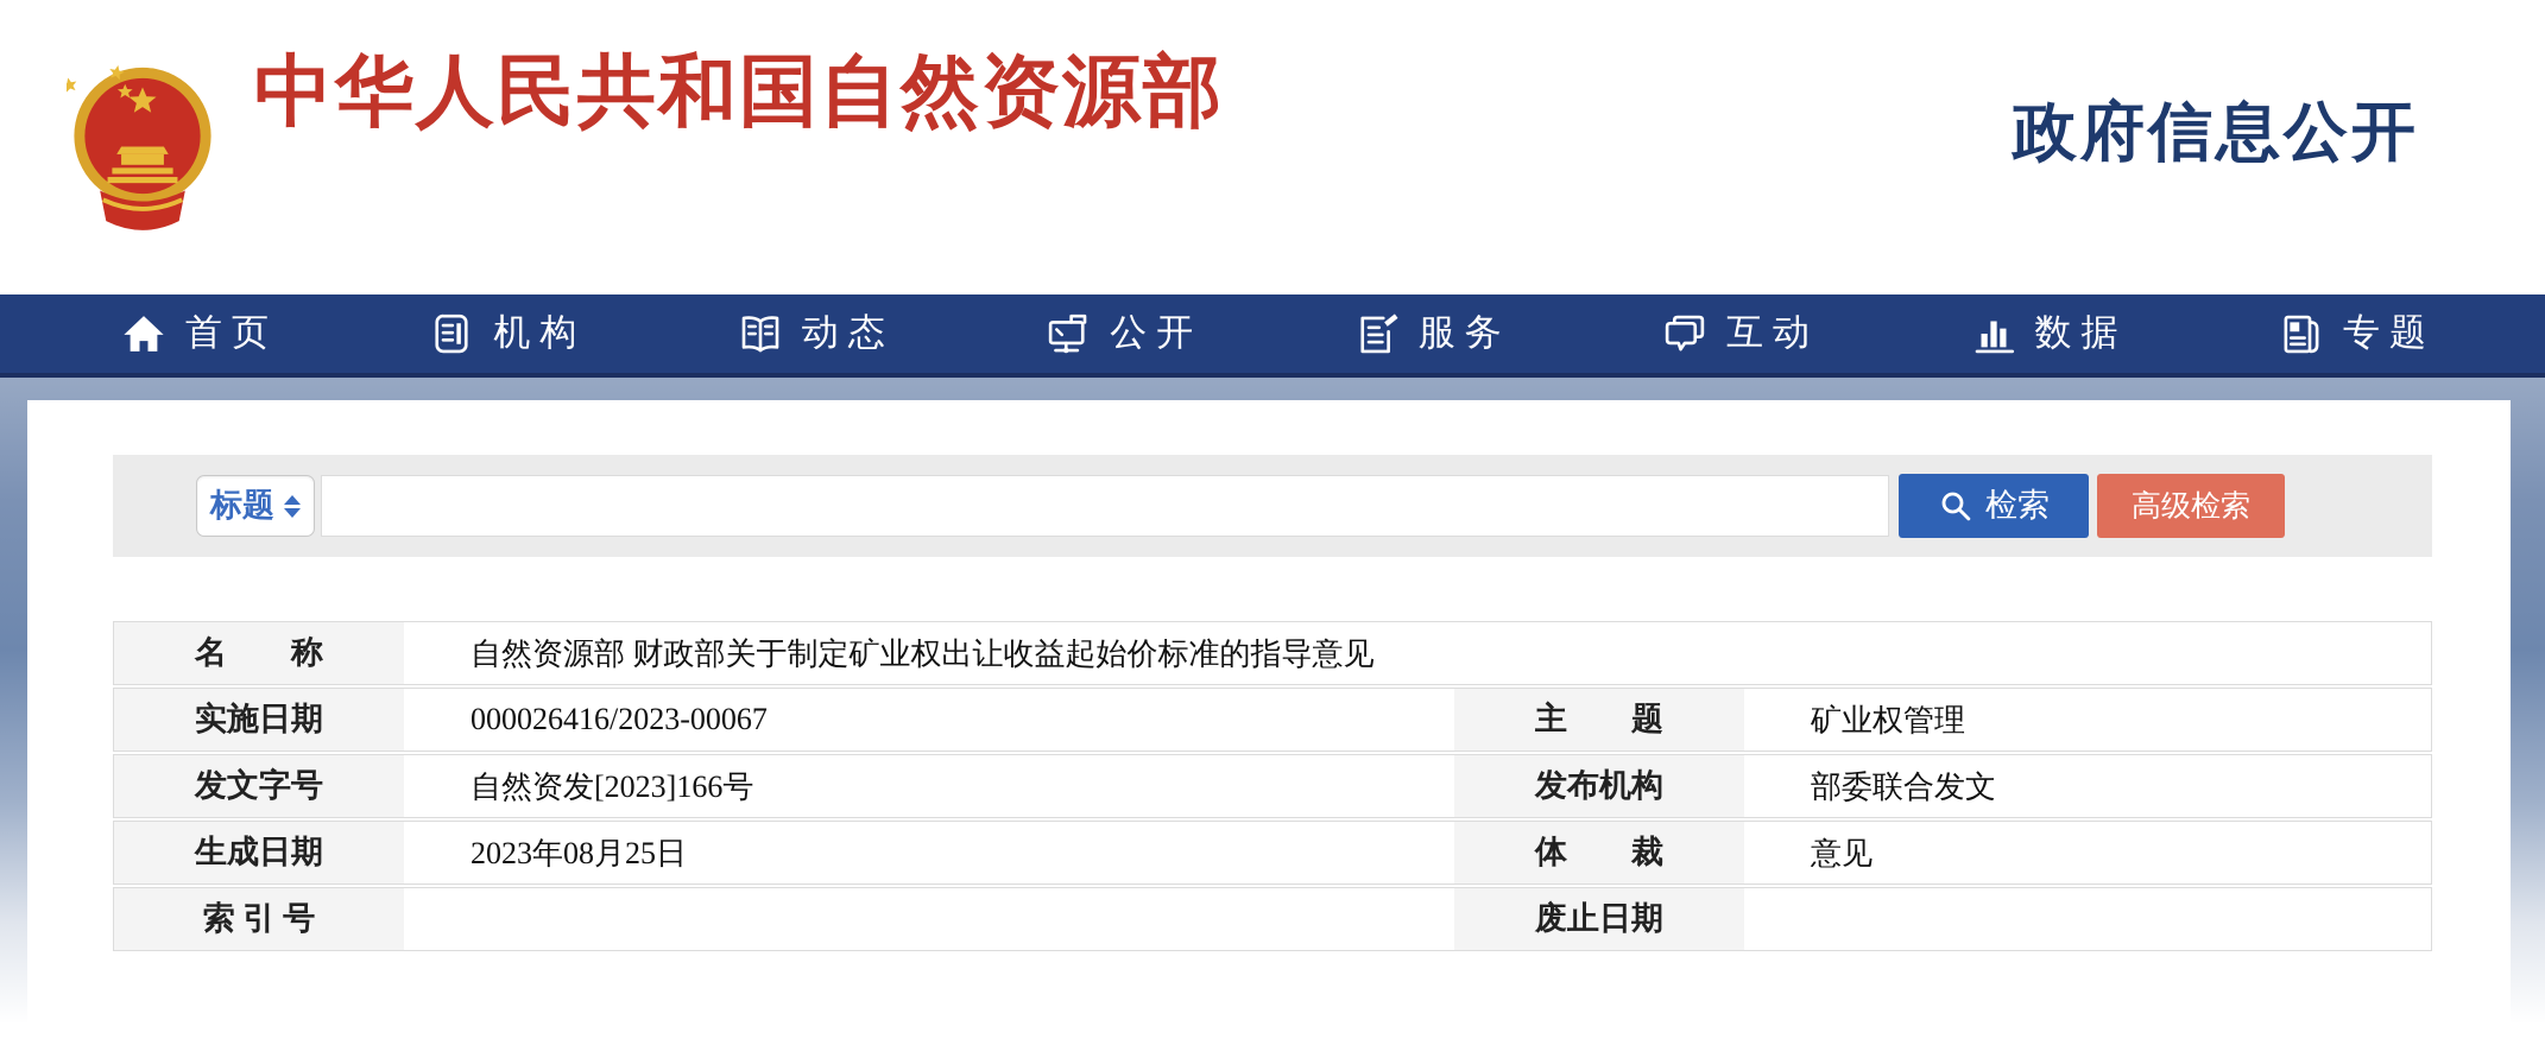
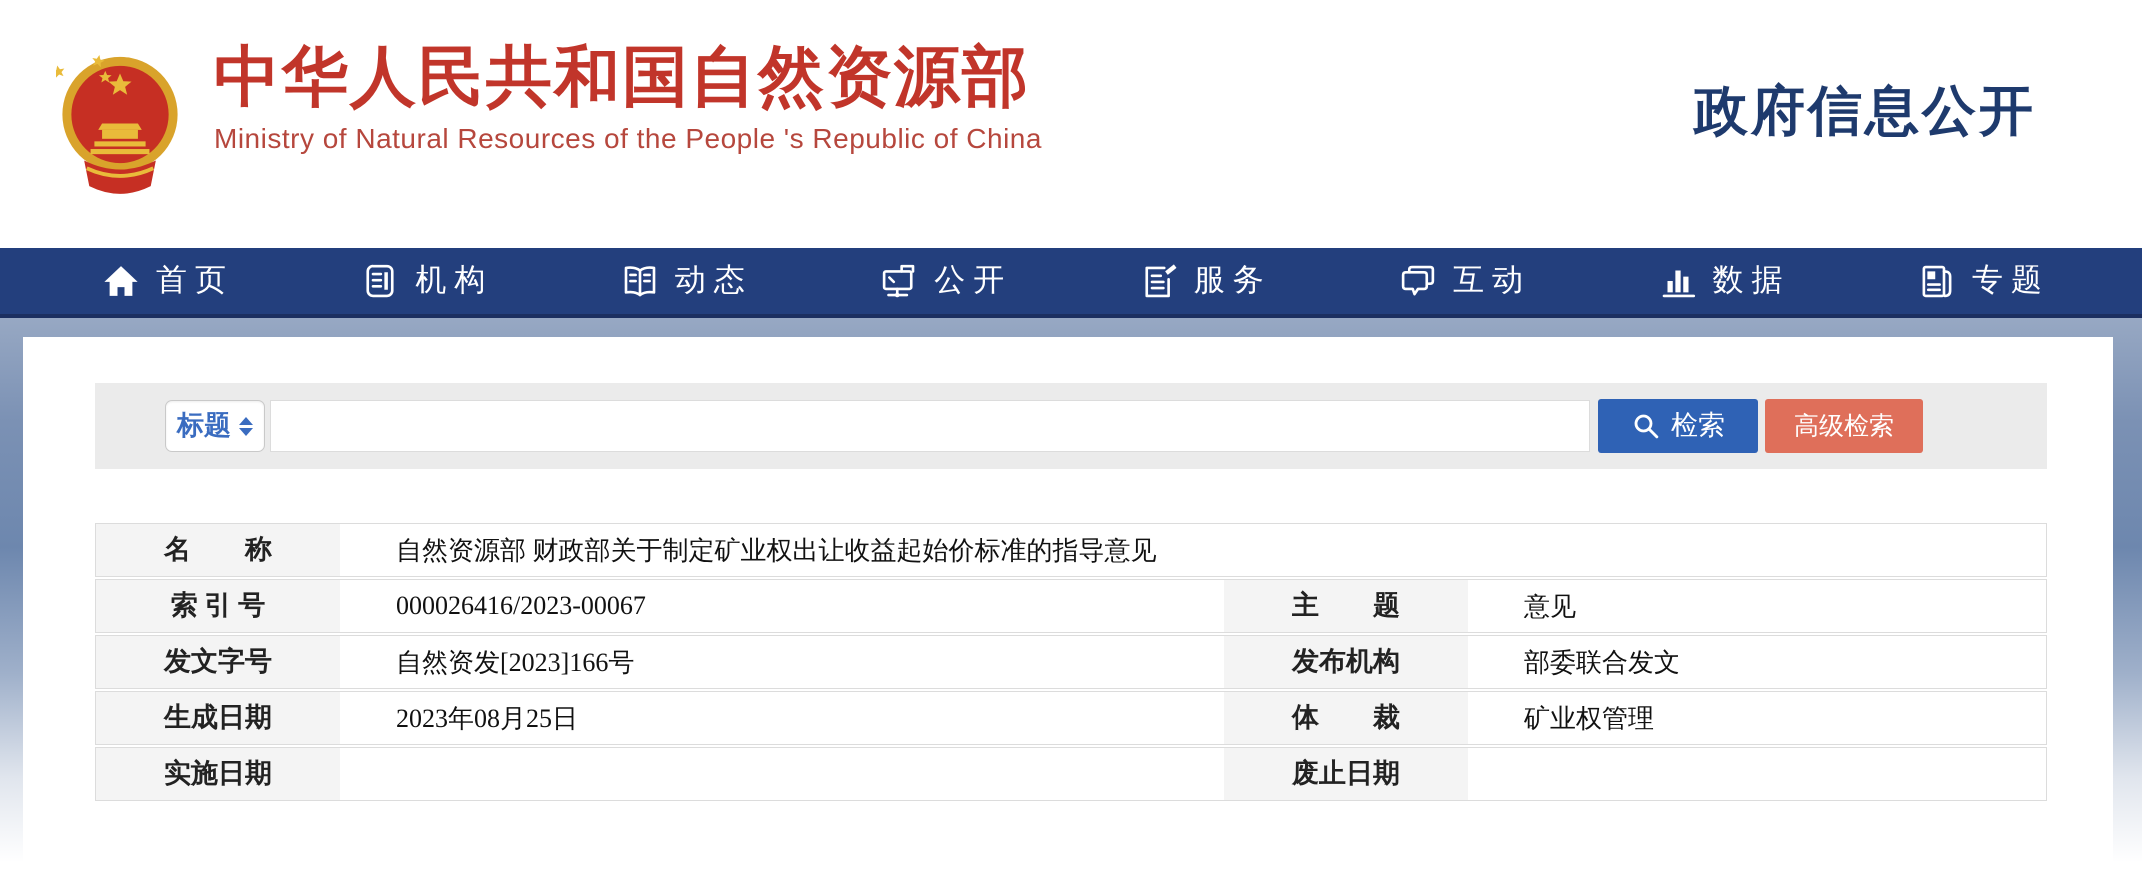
  中华人民共和国自然资源部
+ Ministry of Natural Resources of the People 's Republic of China
  政府信息公开
  首页
  机构
  动态
  公开
  服务
  互动
  数据
  专题
  标题
  检索
  高级检索
  名 称
  自然资源部 财政部关于制定矿业权出让收益起始价标准的指导意见
- 实施日期
+ 索 引 号
  000026416/2023-00067
  主 题
- 矿业权管理
+ 意见
  发文字号
  自然资发[2023]166号
  发布机构
  部委联合发文
  生成日期
  2023年08月25日
  体 裁
- 意见
+ 矿业权管理
- 索 引 号
+ 实施日期
  废止日期
